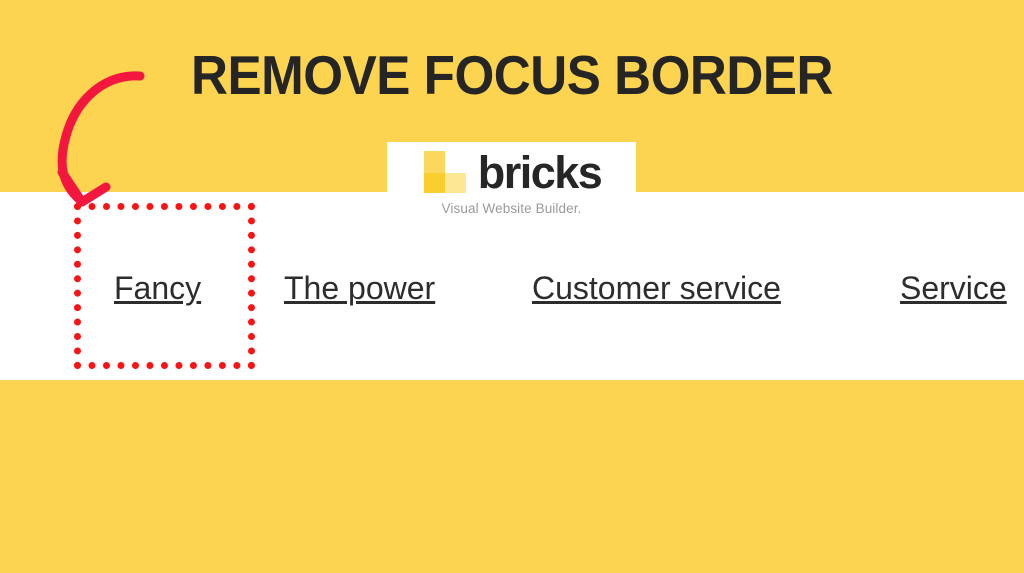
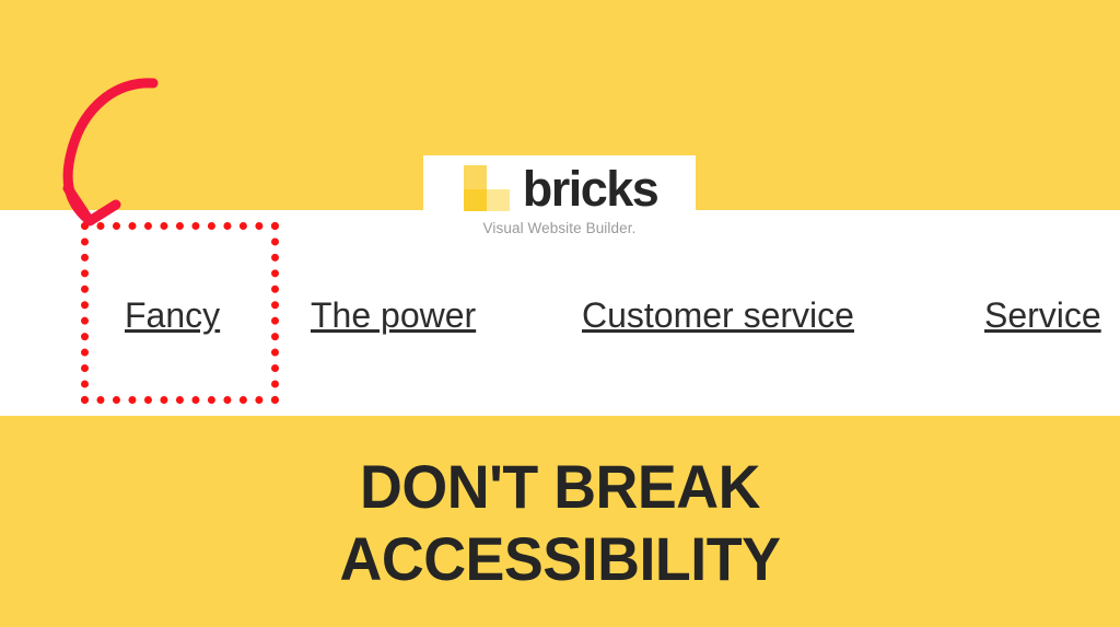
- REMOVE FOCUS BORDER
  bricks
  Visual Website Builder.
  Fancy
  The power
  Customer service
  Service
+ DON'T BREAK
+ ACCESSIBILITY
